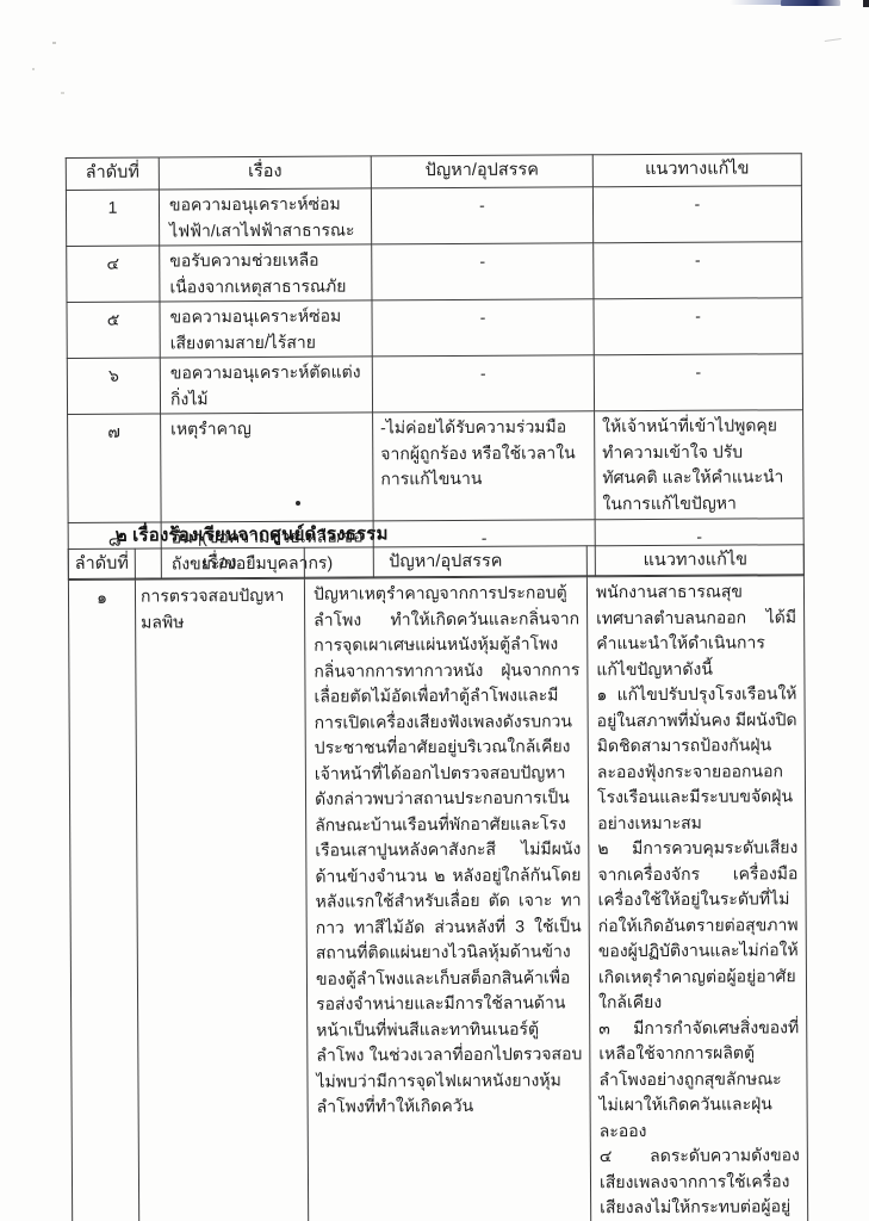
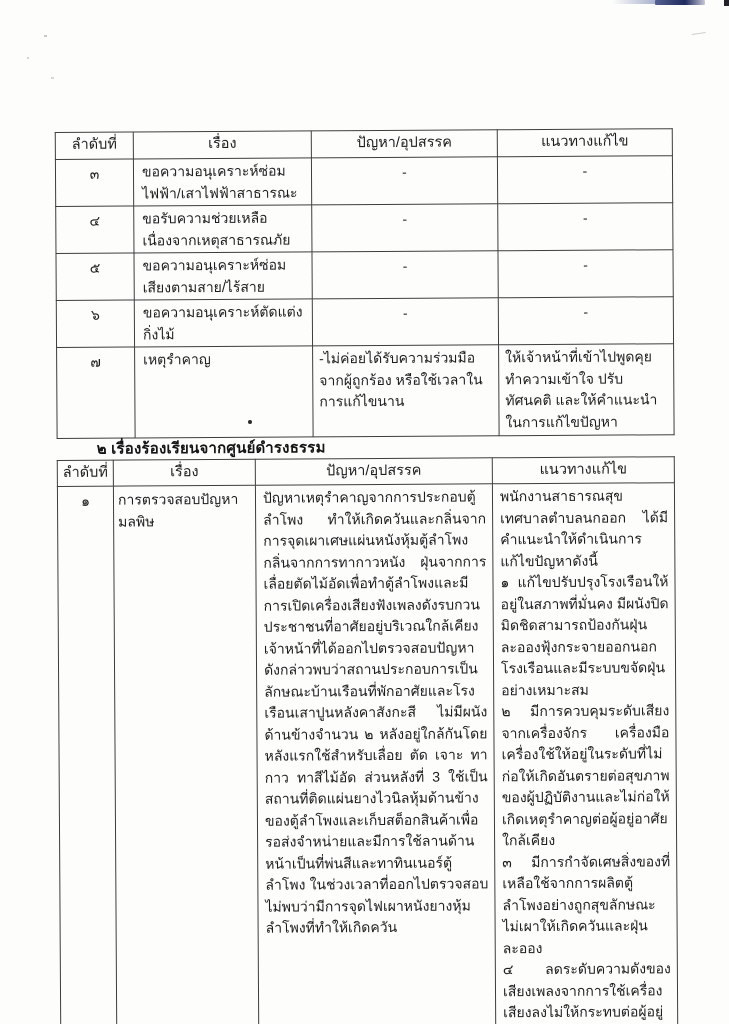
  ลำดับที่	เรื่อง	ปัญหา/อุปสรรค	แนวทางแก้ไข
- 1	ขอความอนุเคราะห์ซ่อมไฟฟ้า/เสาไฟฟ้าสาธารณะ	-	-
+ ๓	ขอความอนุเคราะห์ซ่อมไฟฟ้า/เสาไฟฟ้าสาธารณะ	-	-
  ๔	ขอรับความช่วยเหลือเนื่องจากเหตุสาธารณภัย	-	-
  ๕	ขอความอนุเคราะห์ซ่อมเสียงตามสาย/ไร้สาย	-	-
  ๖	ขอความอนุเคราะห์ตัดแต่งกิ่งไม้	-	-
  ๗	เหตุรำคาญ	-ไม่ค่อยได้รับความร่วมมือจากผู้ถูกร้อง หรือใช้เวลาในการแก้ไขนาน	ให้เจ้าหน้าที่เข้าไปพูดคุย ทำความเข้าใจ ปรับทัศนคติ และให้คำแนะนำในการแก้ไขปัญหา
- ๘	อื่นๆ(ขอความช่วยเหลือ/ขอถังขยะ/ขอยืมบุคลากร)	-	-
  ๒ เรื่องร้องเรียนจากศูนย์ดำรงธรรม
  ลำดับที่	เรื่อง	ปัญหา/อุปสรรค	แนวทางแก้ไข
  ๑	การตรวจสอบปัญหามลพิษ	ปัญหาเหตุรำคาญจากการประกอบตู้ลำโพง ทำให้เกิดควันและกลิ่นจากการจุดเผาเศษแผ่นหนังหุ้มตู้ลำโพง กลิ่นจากการทากาวหนัง ฝุ่นจากการเลื่อยตัดไม้อัดเพื่อทำตู้ลำโพงและมีการเปิดเครื่องเสียงฟังเพลงดังรบกวนประชาชนที่อาศัยอยู่บริเวณใกล้เคียง เจ้าหน้าที่ได้ออกไปตรวจสอบปัญหาดังกล่าวพบว่าสถานประกอบการเป็นลักษณะบ้านเรือนที่พักอาศัยและโรงเรือนเสาปูนหลังคาสังกะสี ไม่มีผนังด้านข้างจำนวน ๒ หลังอยู่ใกล้กันโดยหลังแรกใช้สำหรับเลื่อย ตัด เจาะ ทากาว ทาสีไม้อัด ส่วนหลังที่ 3 ใช้เป็นสถานที่ติดแผ่นยางไวนิลหุ้มด้านข้างของตู้ลำโพงและเก็บสต็อกสินค้าเพื่อรอส่งจำหน่ายและมีการใช้ลานด้านหน้าเป็นที่พ่นสีและทาทินเนอร์ตู้ลำโพง ในช่วงเวลาที่ออกไปตรวจสอบไม่พบว่ามีการจุดไฟเผาหนังยางหุ้มลำโพงที่ทำให้เกิดควัน	พนักงานสาธารณสุขเทศบาลตำบลนกออก ได้มีคำแนะนำให้ดำเนินการแก้ไขปัญหาดังนี้ ๑ แก้ไขปรับปรุงโรงเรือนให้อยู่ในสภาพที่มั่นคง มีผนังปิดมิดชิดสามารถป้องกันฝุ่นละอองฟุ้งกระจายออกนอกโรงเรือนและมีระบบขจัดฝุ่นอย่างเหมาะสม ๒ มีการควบคุมระดับเสียงจากเครื่องจักร เครื่องมือเครื่องใช้ให้อยู่ในระดับที่ไม่ก่อให้เกิดอันตรายต่อสุขภาพของผู้ปฏิบัติงานและไม่ก่อให้เกิดเหตุรำคาญต่อผู้อยู่อาศัยใกล้เคียง ๓ มีการกำจัดเศษสิ่งของที่เหลือใช้จากการผลิตตู้ลำโพงอย่างถูกสุขลักษณะ ไม่เผาให้เกิดควันและฝุ่นละออง ๔ ลดระดับความดังของเสียงเพลงจากการใช้เครื่องเสียงลงไม่ให้กระทบต่อผู้อยู่
